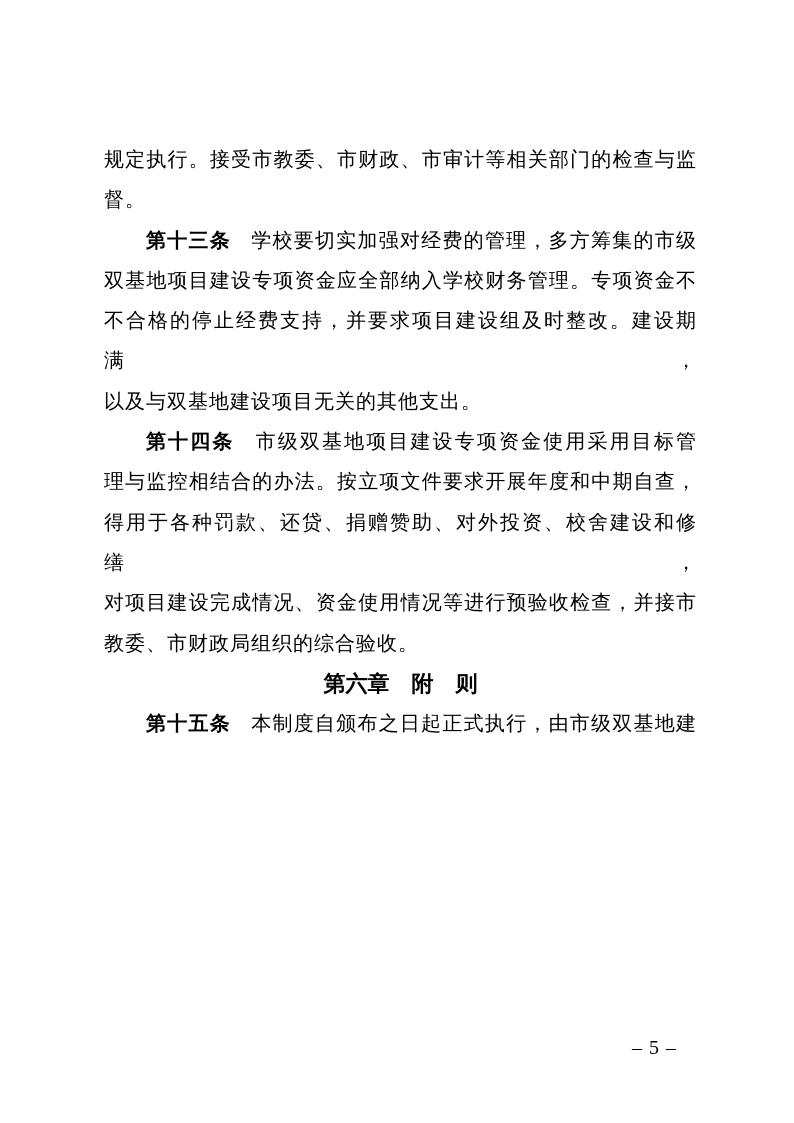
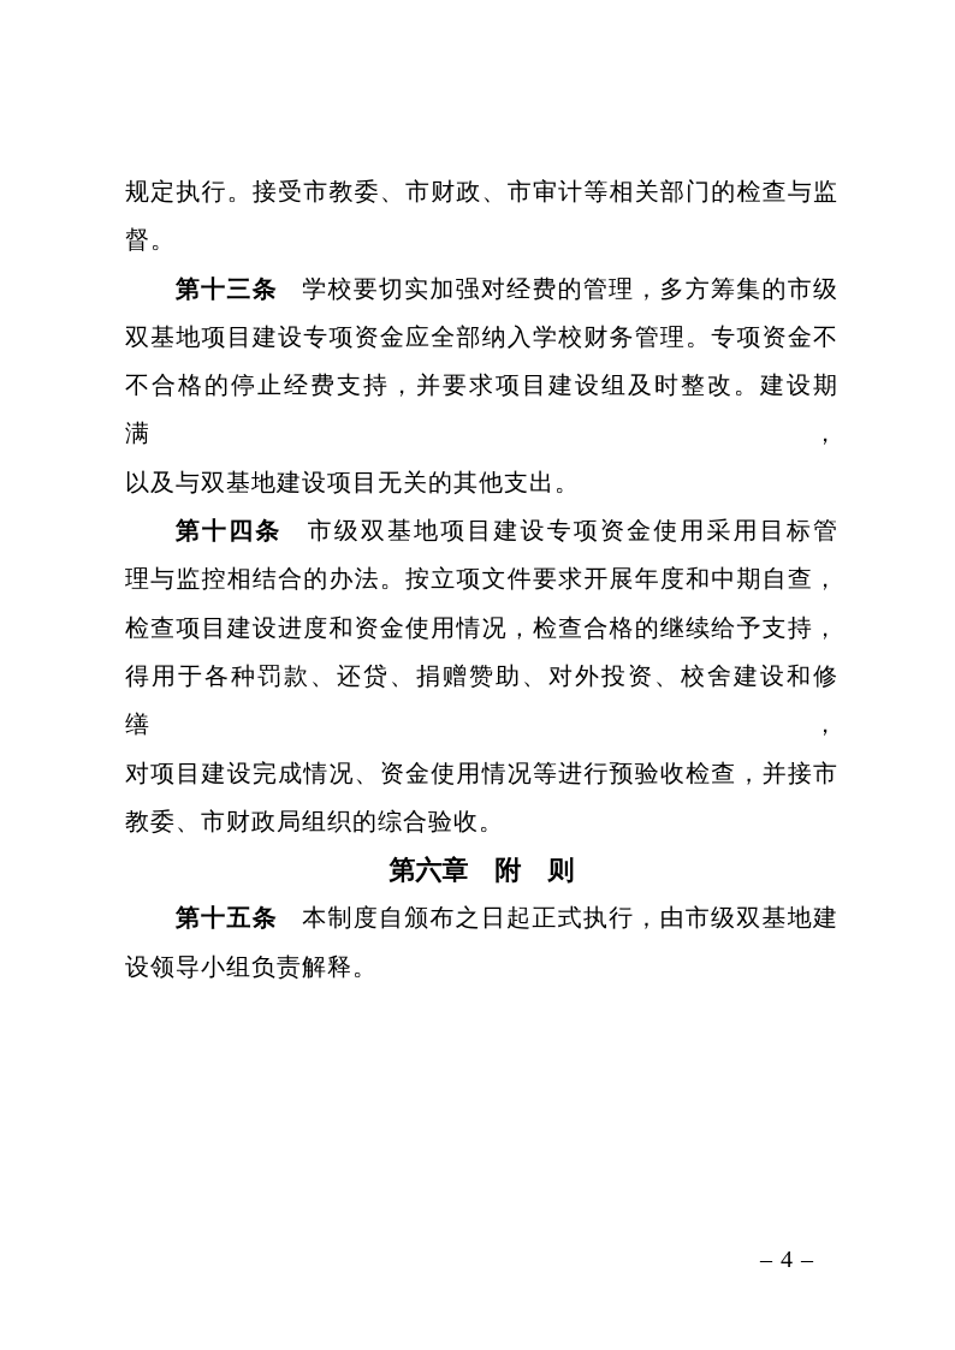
  规定执行。接受市教委、市财政、市审计等相关部门的检查与监
  督。
  第十三条 学校要切实加强对经费的管理，多方筹集的市级
  双基地项目建设专项资金应全部纳入学校财务管理。专项资金不
  不合格的停止经费支持，并要求项目建设组及时整改。建设期满，
  以及与双基地建设项目无关的其他支出。
  第十四条 市级双基地项目建设专项资金使用采用目标管
  理与监控相结合的办法。按立项文件要求开展年度和中期自查，
+ 检查项目建设进度和资金使用情况，检查合格的继续给予支持，
  得用于各种罚款、还贷、捐赠赞助、对外投资、校舍建设和修缮，
  对项目建设完成情况、资金使用情况等进行预验收检查，并接市
  教委、市财政局组织的综合验收。
  第六章 附 则
  第十五条 本制度自颁布之日起正式执行，由市级双基地建
+ 设领导小组负责解释。
- – 5 –
+ – 4 –
